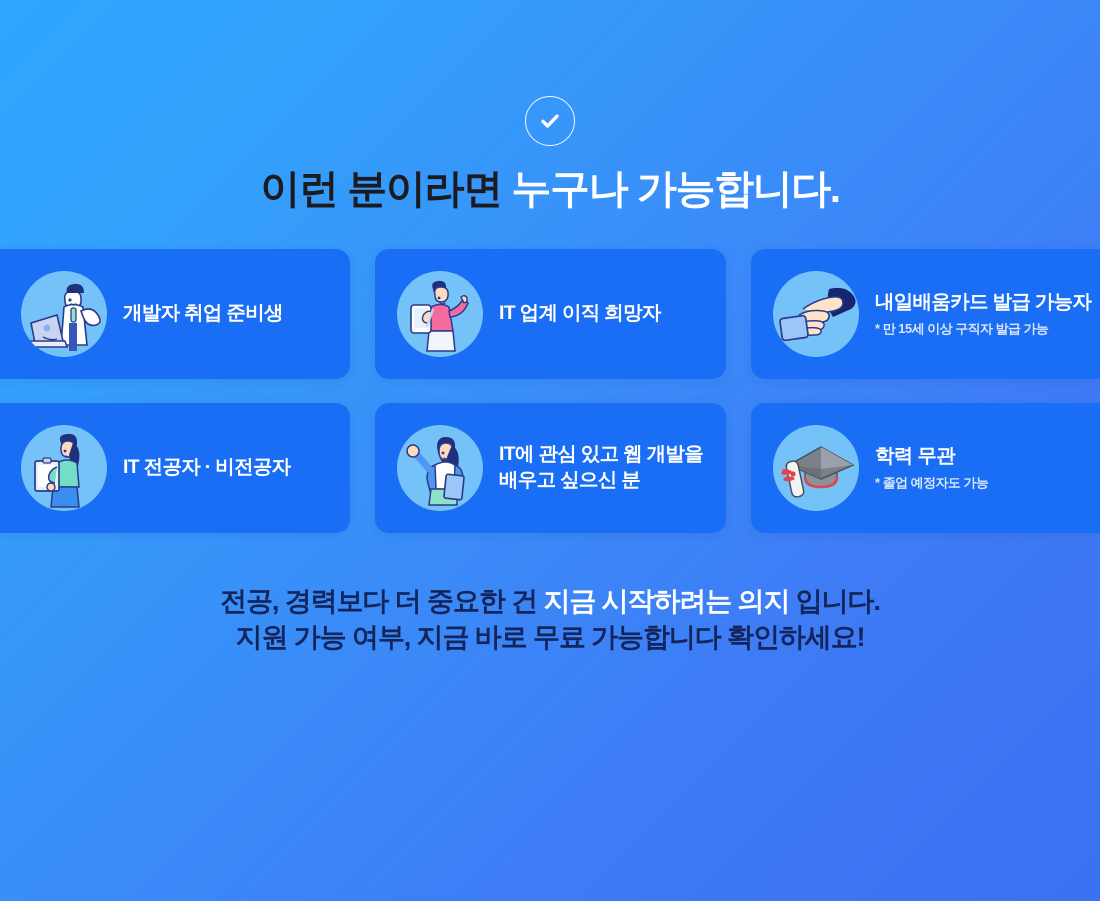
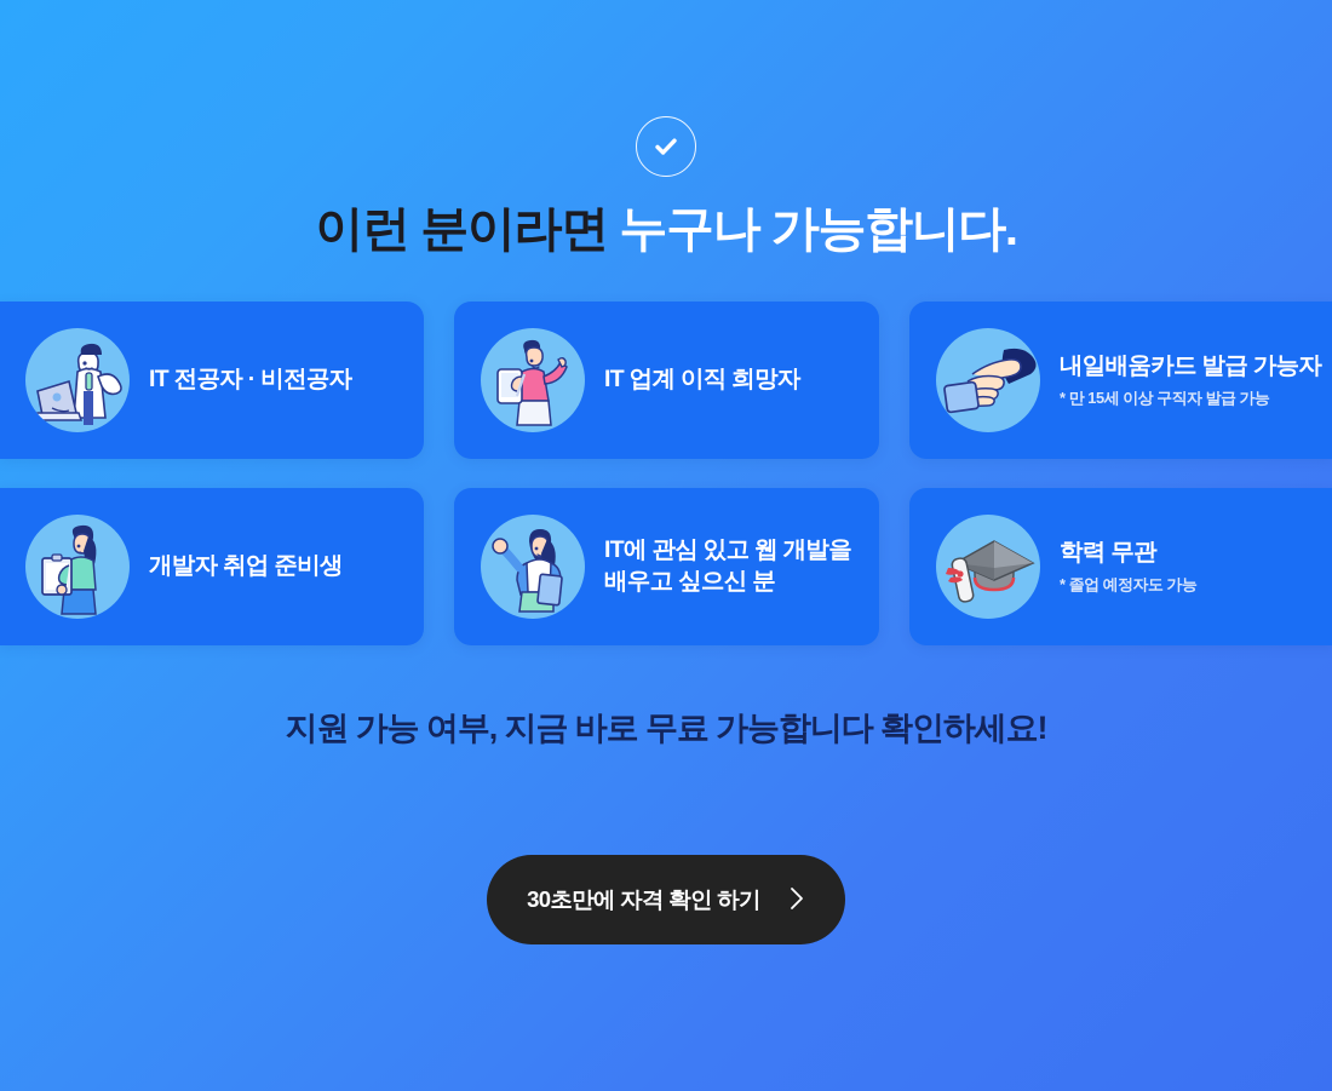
  이런 분이라면 누구나 가능합니다.
- 개발자 취업 준비생
+ IT 전공자 · 비전공자
  IT 업계 이직 희망자
  내일배움카드 발급 가능자
  * 만 15세 이상 구직자 발급 가능
- IT 전공자 · 비전공자
+ 개발자 취업 준비생
  IT에 관심 있고 웹 개발을
  배우고 싶으신 분
  학력 무관
  * 졸업 예정자도 가능
- 전공, 경력보다 더 중요한 건 지금 시작하려는 의지 입니다.
  지원 가능 여부, 지금 바로 무료 가능합니다 확인하세요!
+ 30초만에 자격 확인 하기
